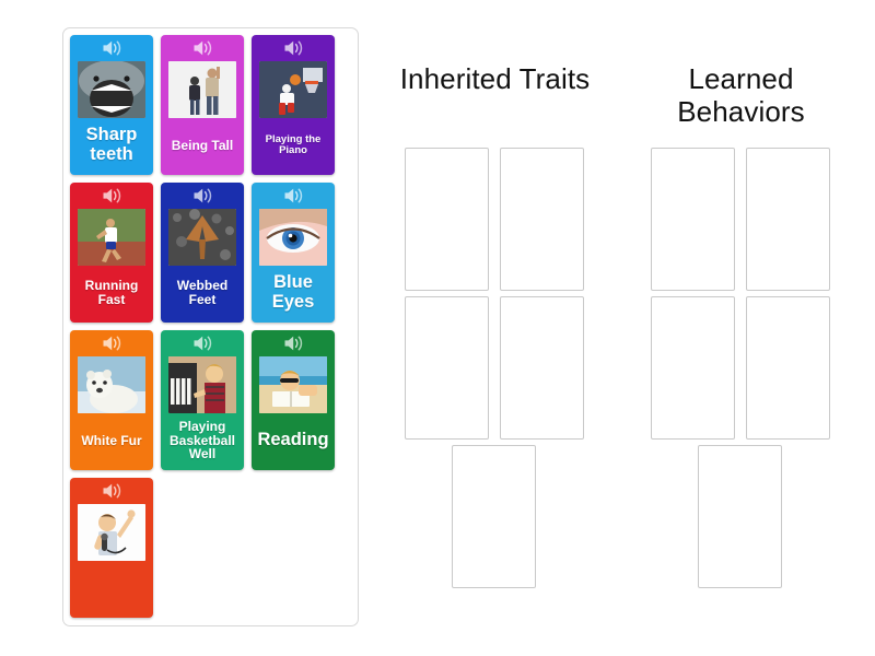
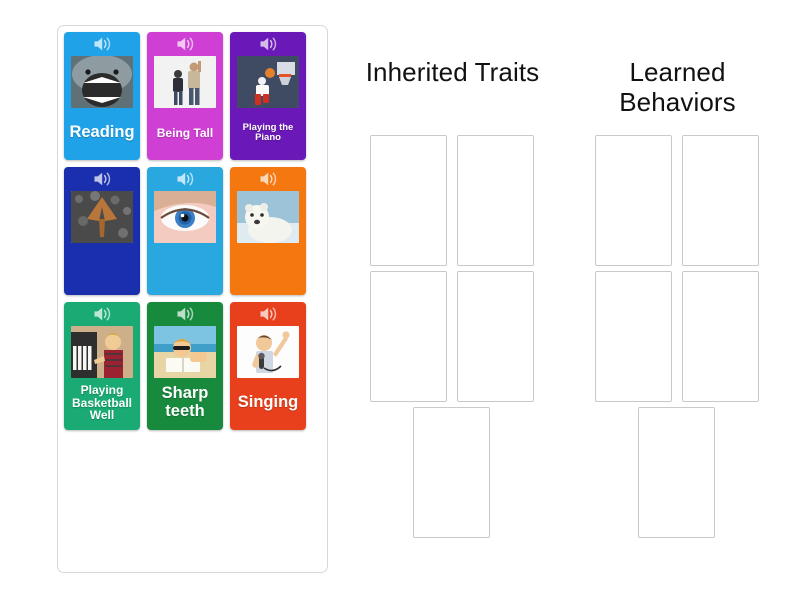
- Sharp teeth
+ Reading
  Being Tall
  Playing the Piano
- Running Fast
- Webbed Feet
- Blue Eyes
- White Fur
  Playing Basketball Well
- Reading
+ Sharp teeth
+ Singing
  Inherited Traits
  Learned Behaviors
